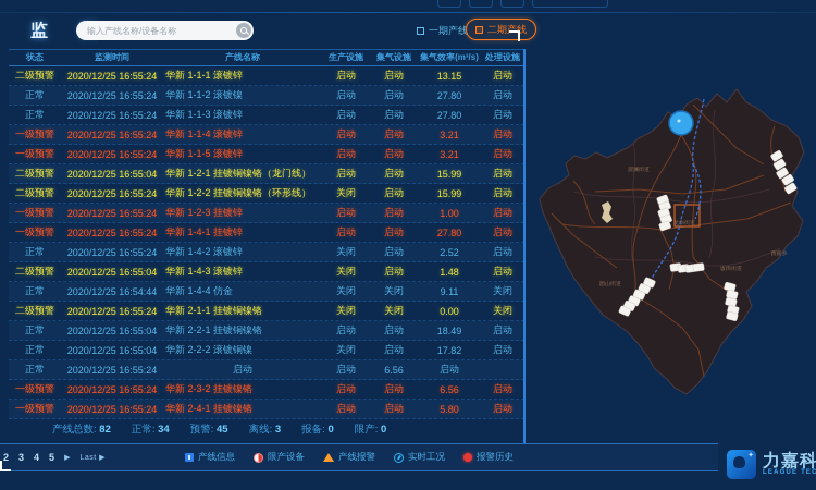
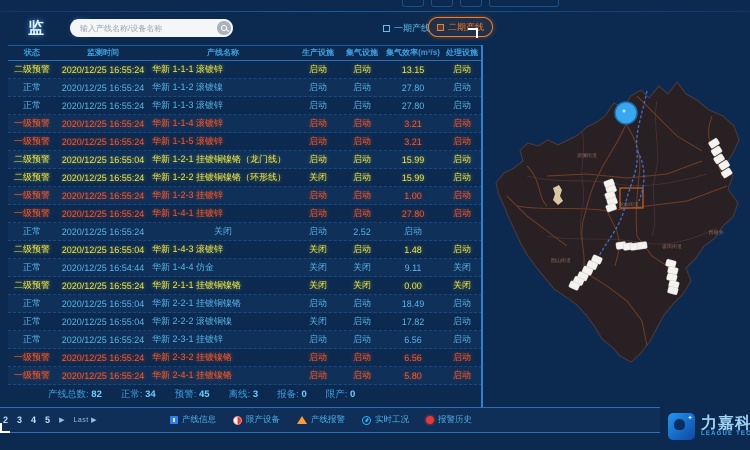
  输入产线名称/设备名称
  一期产线
  二期产线
  状态
  监测时间
  产线名称
  生产设施
  集气设施
  集气效率(m³/s)
  处理设施
  二级预警
  2020/12/25 16:55:24
  华新 1-1-1 滚镀锌
  启动
  启动
  13.15
  启动
  正常
  2020/12/25 16:55:24
  华新 1-1-2 滚镀镍
  启动
  启动
  27.80
  启动
  正常
  2020/12/25 16:55:24
  华新 1-1-3 滚镀锌
  启动
  启动
  27.80
  启动
  一级预警
  2020/12/25 16:55:24
  华新 1-1-4 滚镀锌
  启动
  启动
  3.21
  启动
  一级预警
  2020/12/25 16:55:24
  华新 1-1-5 滚镀锌
  启动
  启动
  3.21
  启动
  二级预警
  2020/12/25 16:55:04
  华新 1-2-1 挂镀铜镍铬（龙门线）
  启动
  启动
  15.99
  启动
  二级预警
  2020/12/25 16:55:24
  华新 1-2-2 挂镀铜镍铬（环形线）
  关闭
  启动
  15.99
  启动
  一级预警
  2020/12/25 16:55:24
  华新 1-2-3 挂镀锌
  启动
  启动
  1.00
  启动
  一级预警
  2020/12/25 16:55:24
  华新 1-4-1 挂镀锌
  启动
  启动
  27.80
  启动
  正常
  2020/12/25 16:55:24
- 华新 1-4-2 滚镀锌
  关闭
  启动
  2.52
  启动
  二级预警
  2020/12/25 16:55:04
  华新 1-4-3 滚镀锌
  关闭
  启动
  1.48
  启动
  正常
  2020/12/25 16:54:44
  华新 1-4-4 仿金
  关闭
  关闭
  9.11
  关闭
  二级预警
  2020/12/25 16:55:24
  华新 2-1-1 挂镀铜镍铬
  关闭
  关闭
  0.00
  关闭
  正常
  2020/12/25 16:55:04
  华新 2-2-1 挂镀铜镍铬
  启动
  启动
  18.49
  启动
  正常
  2020/12/25 16:55:04
  华新 2-2-2 滚镀铜镍
  关闭
  启动
  17.82
  启动
  正常
  2020/12/25 16:55:24
+ 华新 2-3-1 挂镀锌
  启动
  启动
  6.56
  启动
  一级预警
  2020/12/25 16:55:24
  华新 2-3-2 挂镀镍铬
  启动
  启动
  6.56
  启动
  一级预警
  2020/12/25 16:55:24
  华新 2-4-1 挂镀镍铬
  启动
  启动
  5.80
  启动
  产线总数: 82
  正常: 34
  预警: 45
  离线: 3
  报备: 0
  限产: 0
  2
  3
  4
  5
  产线信息
  限产设备
  产线报警
  实时工况
  报警历史
  力嘉科
